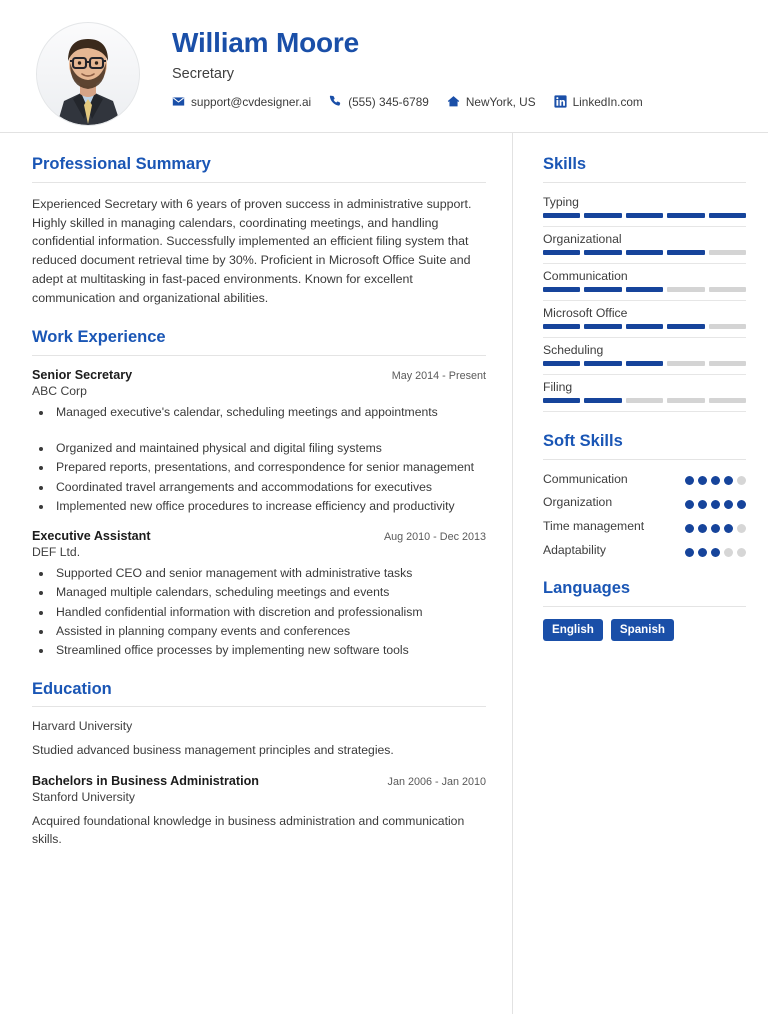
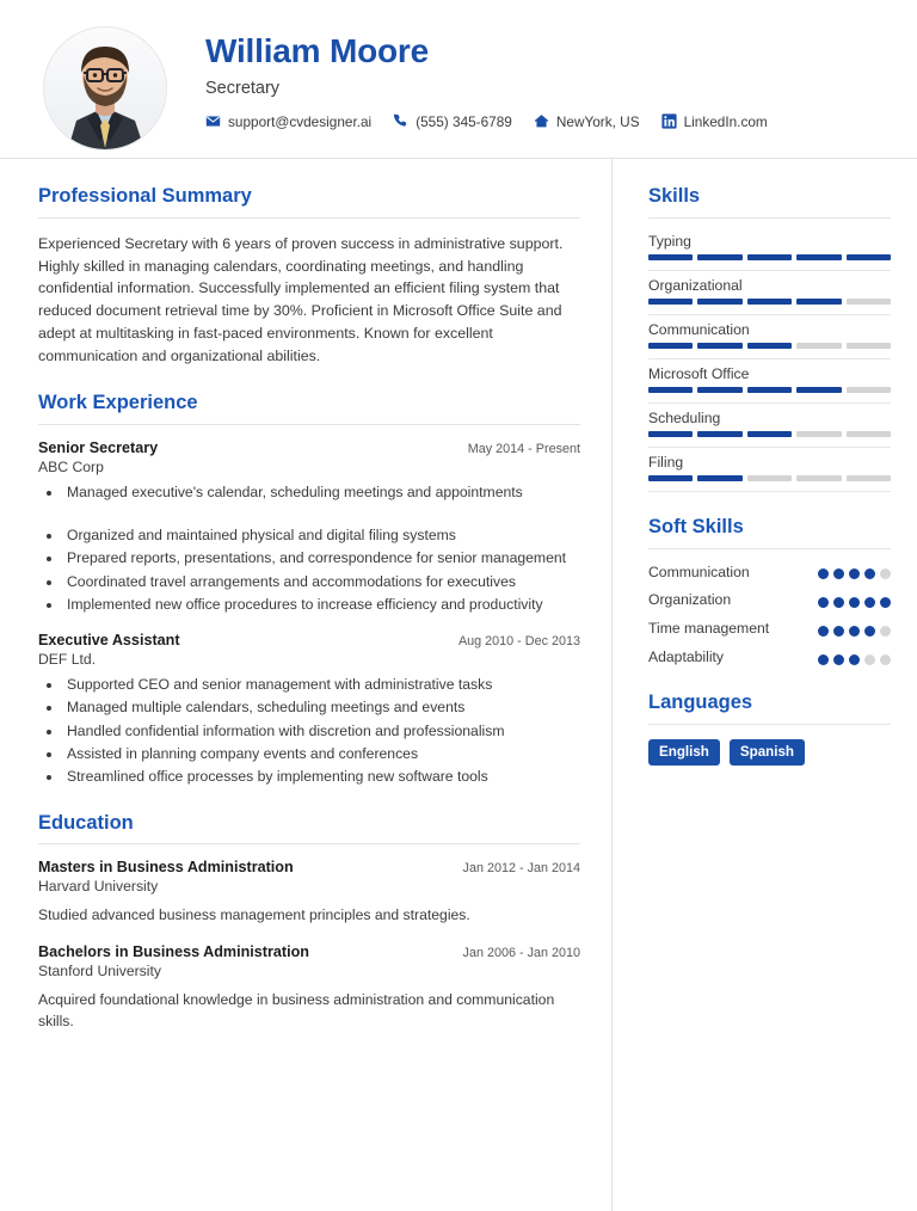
  William Moore
  Secretary
  support@cvdesigner.ai
  (555) 345-6789
  NewYork, US
  LinkedIn.com
  Professional Summary
  Experienced Secretary with 6 years of proven success in administrative support. Highly skilled in managing calendars, coordinating meetings, and handling confidential information. Successfully implemented an efficient filing system that reduced document retrieval time by 30%. Proficient in Microsoft Office Suite and adept at multitasking in fast-paced environments. Known for excellent communication and organizational abilities.
  Work Experience
  Senior Secretary
  May 2014 - Present
  ABC Corp
  Managed executive's calendar, scheduling meetings and appointments
  Organized and maintained physical and digital filing systems
  Prepared reports, presentations, and correspondence for senior management
  Coordinated travel arrangements and accommodations for executives
  Implemented new office procedures to increase efficiency and productivity
  Executive Assistant
  Aug 2010 - Dec 2013
  DEF Ltd.
  Supported CEO and senior management with administrative tasks
  Managed multiple calendars, scheduling meetings and events
  Handled confidential information with discretion and professionalism
  Assisted in planning company events and conferences
  Streamlined office processes by implementing new software tools
  Education
+ Masters in Business Administration
+ Jan 2012 - Jan 2014
  Harvard University
  Studied advanced business management principles and strategies.
  Bachelors in Business Administration
  Jan 2006 - Jan 2010
  Stanford University
  Acquired foundational knowledge in business administration and communication skills.
  Skills
  Typing
  Organizational
  Communication
  Microsoft Office
  Scheduling
  Filing
  Soft Skills
  Communication
  Organization
  Time management
  Adaptability
  Languages
  English
  Spanish
